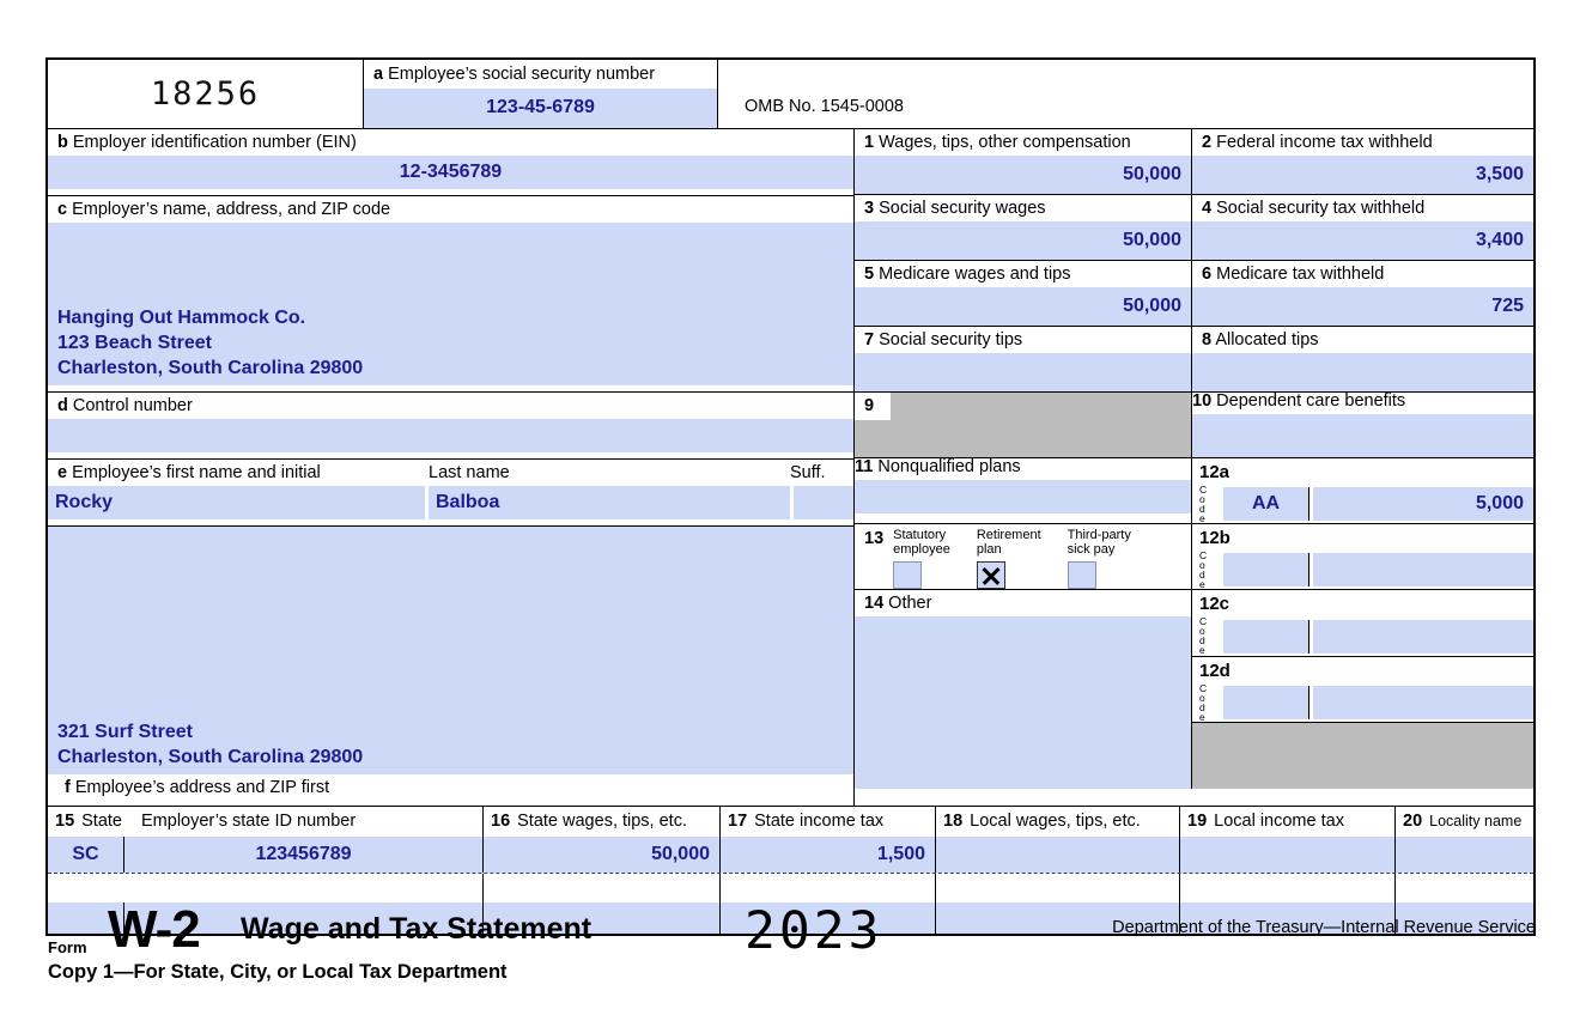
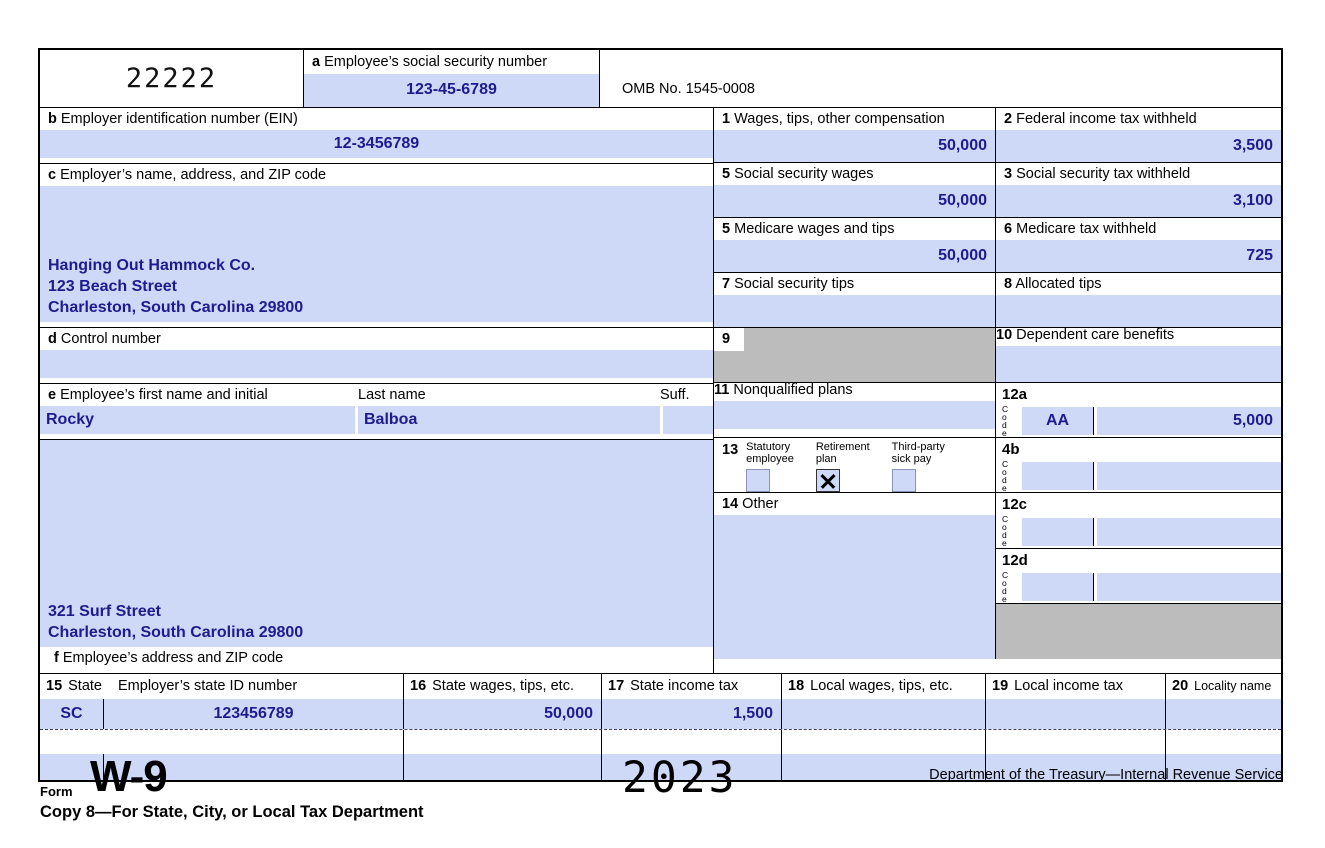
- 18256
+ 22222
  a Employee’s social security number
  123-45-6789
  OMB No. 1545-0008
  b Employer identification number (EIN)
  12-3456789
  c Employer’s name, address, and ZIP code
  Hanging Out Hammock Co.
  123 Beach Street
  Charleston, South Carolina 29800
  d Control number
  e Employee’s first name and initial
  Last name
  Suff.
  Rocky
  Balboa
  321 Surf Street
  Charleston, South Carolina 29800
- f Employee’s address and ZIP first
+ f Employee’s address and ZIP code
  1 Wages, tips, other compensation
  50,000
  2 Federal income tax withheld
  3,500
- 3 Social security wages
+ 5 Social security wages
  50,000
- 4 Social security tax withheld
+ 3 Social security tax withheld
- 3,400
+ 3,100
  5 Medicare wages and tips
  50,000
  6 Medicare tax withheld
  725
  7 Social security tips
  8 Allocated tips
  9
  10 Dependent care benefits
  11 Nonqualified plans
  12a
  C
  o
  d
  e
  AA
  5,000
  13
  Statutory
  employee
  Retirement
  plan
  Third-party
  sick pay
- 12b
+ 4b
  C
  o
  d
  e
  14 Other
  12c
  C
  o
  d
  e
  12d
  C
  o
  d
  e
  15
  State
  Employer’s state ID number
  16
  State wages, tips, etc.
  17
  State income tax
  18
  Local wages, tips, etc.
  19
  Local income tax
  20
  Locality name
  SC
  123456789
  50,000
  1,500
  Form
- W-2
+ W-9
- Wage and Tax Statement
  2023
  Department of the Treasury—Internal Revenue Service
- Copy 1—For State, City, or Local Tax Department
+ Copy 8—For State, City, or Local Tax Department
